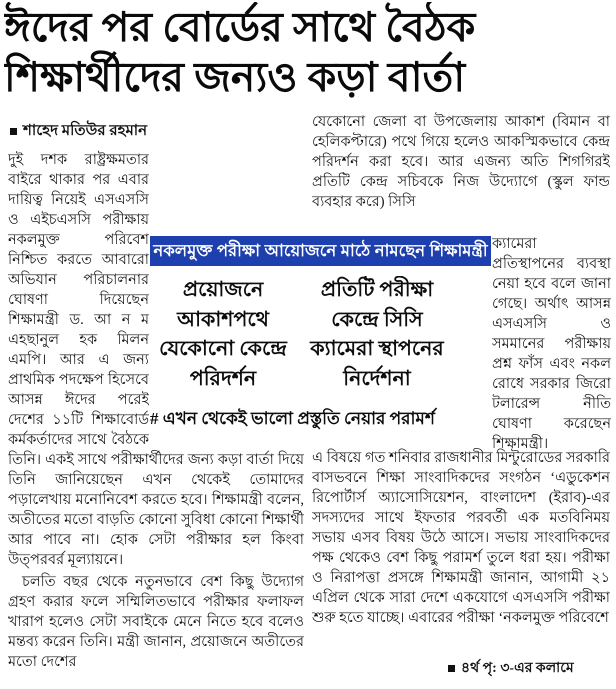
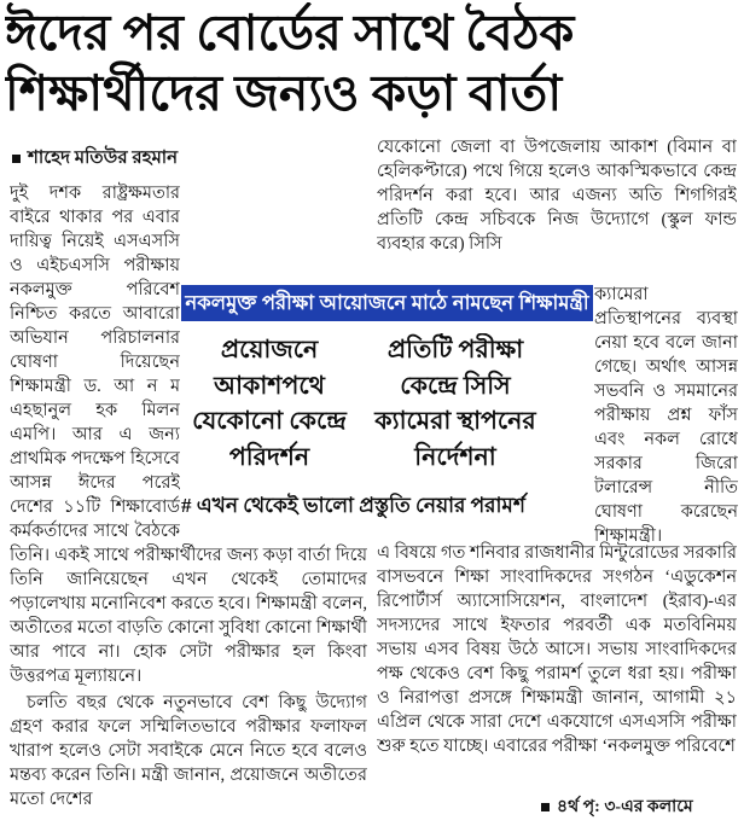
  ঈদের পর বোর্ডের সাথে বৈঠক
  শিক্ষার্থীদের জন্যও কড়া বার্তা
  শাহেদ মতিউর রহমান
  যেকোনো জেলা বা উপজেলায় আকাশ (বিমান বা হেলিকপ্টারে) পথে গিয়ে হলেও আকস্মিকভাবে কেন্দ্র পরিদর্শন করা হবে। আর এজন্য অতি শিগগিরই প্রতিটি কেন্দ্র সচিবকে নিজ উদ্যোগে (স্কুল ফান্ড ব্যবহার করে) সিসি
  দুই দশক রাষ্ট্রক্ষমতার বাইরে থাকার পর এবার দায়িত্ব নিয়েই এসএসসি ও এইচএসসি পরীক্ষায় নকলমুক্ত পরিবেশ নিশ্চিত করতে আবারো অভিযান পরিচালনার ঘোষণা দিয়েছেন শিক্ষামন্ত্রী ড. আ ন ম এহছানুল হক মিলন এমপি। আর এ জন্য প্রাথমিক পদক্ষেপ হিসেবে আসন্ন ঈদের পরেই দেশের ১১টি শিক্ষাবোর্ড কর্মকর্তাদের সাথে বৈঠকে
  নকলমুক্ত পরীক্ষা আয়োজনে মাঠে নামছেন শিক্ষামন্ত্রী
- ক্যামেরা প্রতিস্থাপনের ব্যবস্থা নেয়া হবে বলে জানা গেছে। অর্থাৎ আসন্ন এসএসসি ও সমমানের পরীক্ষায় প্রশ্ন ফাঁস এবং নকল রোধে সরকার জিরো টলারেন্স নীতি ঘোষণা করেছেন শিক্ষামন্ত্রী।
+ ক্যামেরা প্রতিস্থাপনের ব্যবস্থা নেয়া হবে বলে জানা গেছে। অর্থাৎ আসন্ন সভবনি ও সমমানের পরীক্ষায় প্রশ্ন ফাঁস এবং নকল রোধে সরকার জিরো টলারেন্স নীতি ঘোষণা করেছেন শিক্ষামন্ত্রী।
  প্রয়োজনে আকাশপথে যেকোনো কেন্দ্রে পরিদর্শন
  প্রতিটি পরীক্ষা কেন্দ্রে সিসি ক্যামেরা স্থাপনের নির্দেশনা
  # এখন থেকেই ভালো প্রস্তুতি নেয়ার পরামর্শ
- তিনি। একই সাথে পরীক্ষার্থীদের জন্য কড়া বার্তা দিয়ে তিনি জানিয়েছেন এখন থেকেই তোমাদের পড়ালেখায় মনোনিবেশ করতে হবে। শিক্ষামন্ত্রী বলেন, অতীতের মতো বাড়তি কোনো সুবিধা কোনো শিক্ষার্থী আর পাবে না। হোক সেটা পরীক্ষার হল কিংবা উত্পরবর্র মূল্যায়নে।
+ তিনি। একই সাথে পরীক্ষার্থীদের জন্য কড়া বার্তা দিয়ে তিনি জানিয়েছেন এখন থেকেই তোমাদের পড়ালেখায় মনোনিবেশ করতে হবে। শিক্ষামন্ত্রী বলেন, অতীতের মতো বাড়তি কোনো সুবিধা কোনো শিক্ষার্থী আর পাবে না। হোক সেটা পরীক্ষার হল কিংবা উত্তরপত্র মূল্যায়নে।
  চলতি বছর থেকে নতুনভাবে বেশ কিছু উদ্যোগ গ্রহণ করার ফলে সম্মিলিতভাবে পরীক্ষার ফলাফল খারাপ হলেও সেটা সবাইকে মেনে নিতে হবে বলেও মন্তব্য করেন তিনি। মন্ত্রী জানান, প্রয়োজনে অতীতের মতো দেশের
  এ বিষয়ে গত শনিবার রাজধানীর মিন্টুরোডের সরকারি বাসভবনে শিক্ষা সাংবাদিকদের সংগঠন ‘এডুকেশন রিপোর্টার্স অ্যাসোসিয়েশন, বাংলাদেশ (ইরাব)-এর সদস্যদের সাথে ইফতার পরবর্তী এক মতবিনিময় সভায় এসব বিষয় উঠে আসে। সভায় সাংবাদিকদের পক্ষ থেকেও বেশ কিছু পরামর্শ তুলে ধরা হয়। পরীক্ষা ও নিরাপত্তা প্রসঙ্গে শিক্ষামন্ত্রী জানান, আগামী ২১ এপ্রিল থেকে সারা দেশে একযোগে এসএসসি পরীক্ষা শুরু হতে যাচ্ছে। এবারের পরীক্ষা ‘নকলমুক্ত পরিবেশে
  ৪র্থ পৃ: ৩-এর কলামে
